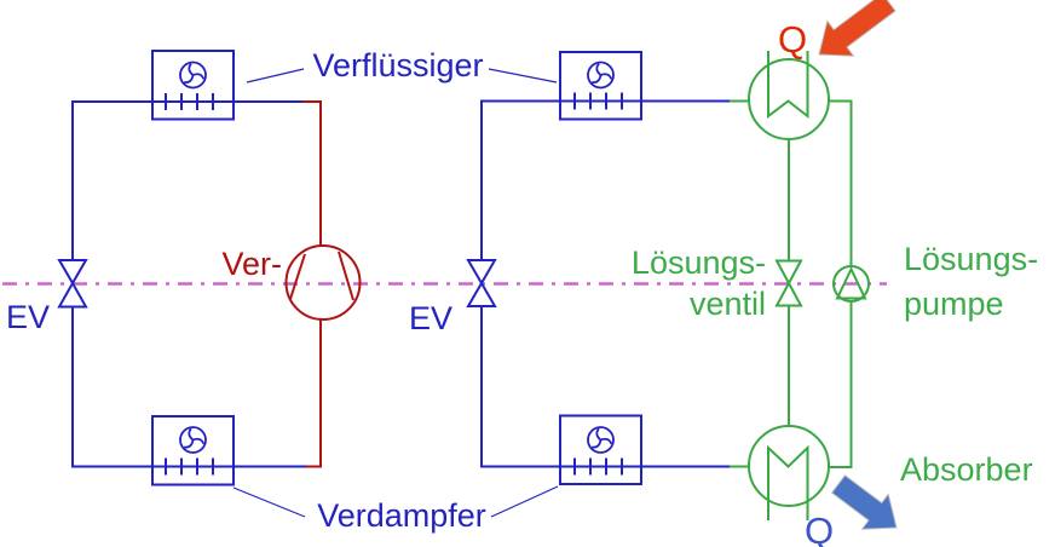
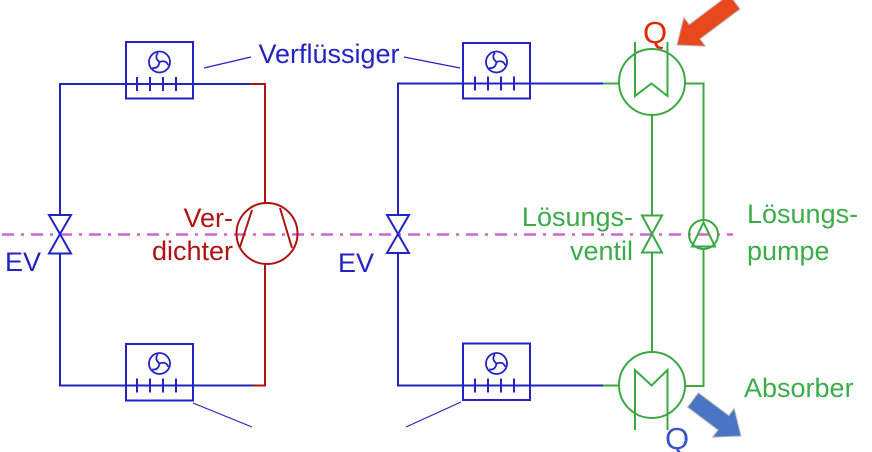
  Verflüssiger
- Verdampfer
  EV
  EV
  Ver-
+ dichter
  Absorber
  Lösungs-
  ventil
  Lösungs-
  pumpe
  Q
  Q
